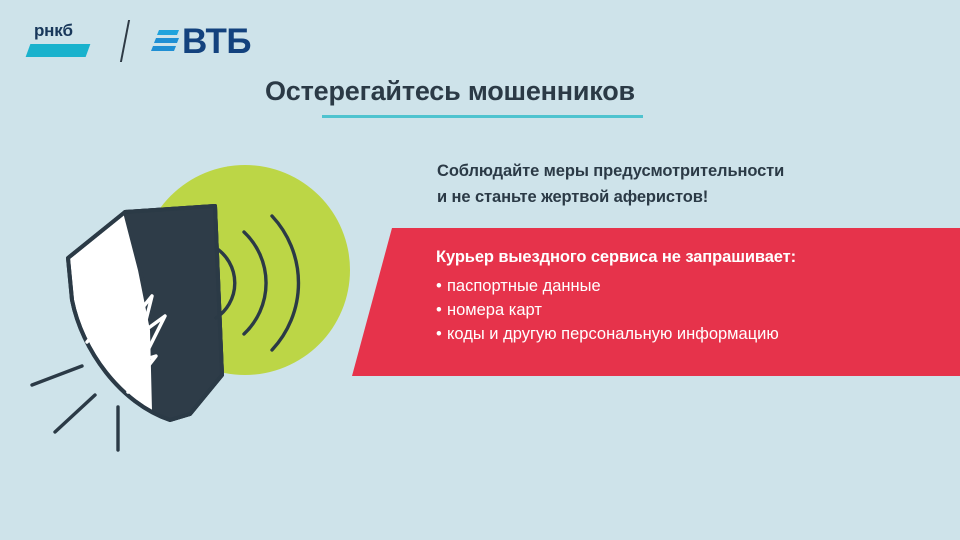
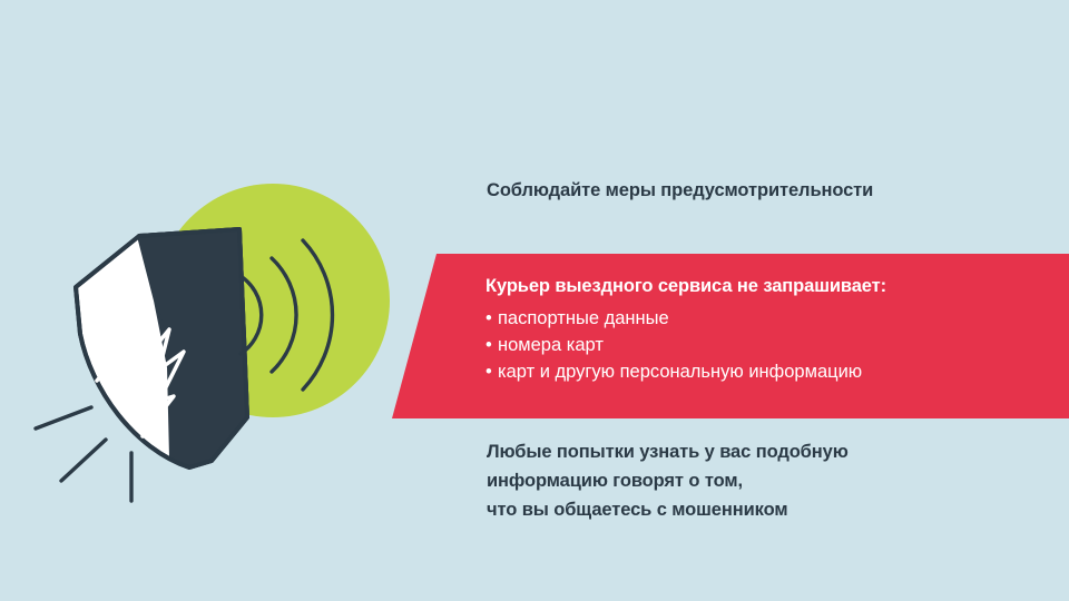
- рнкб
- ВТБ
- Остерегайтесь мошенников
  Соблюдайте меры предусмотрительности
- и не станьте жертвой аферистов!
  Курьер выездного сервиса не запрашивает:
  •
  паспортные данные
  •
  номера карт
  •
- коды и другую персональную информацию
+ карт и другую персональную информацию
+ Любые попытки узнать у вас подобную
+ информацию говорят о том,
+ что вы общаетесь с мошенником
